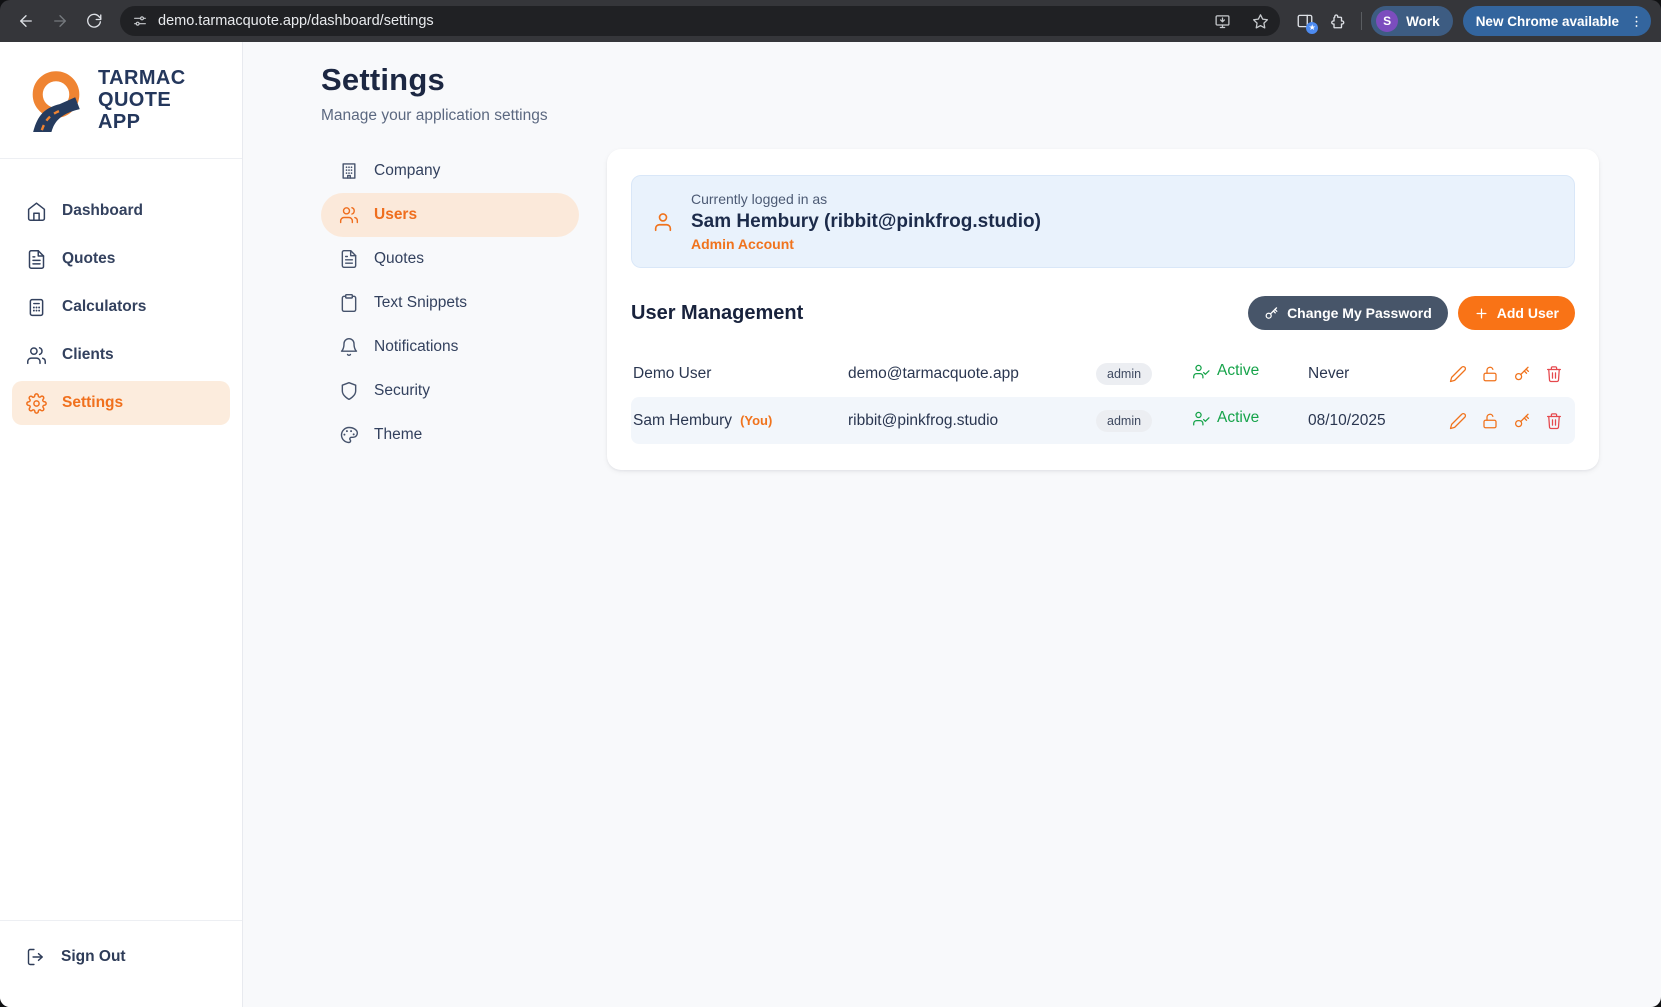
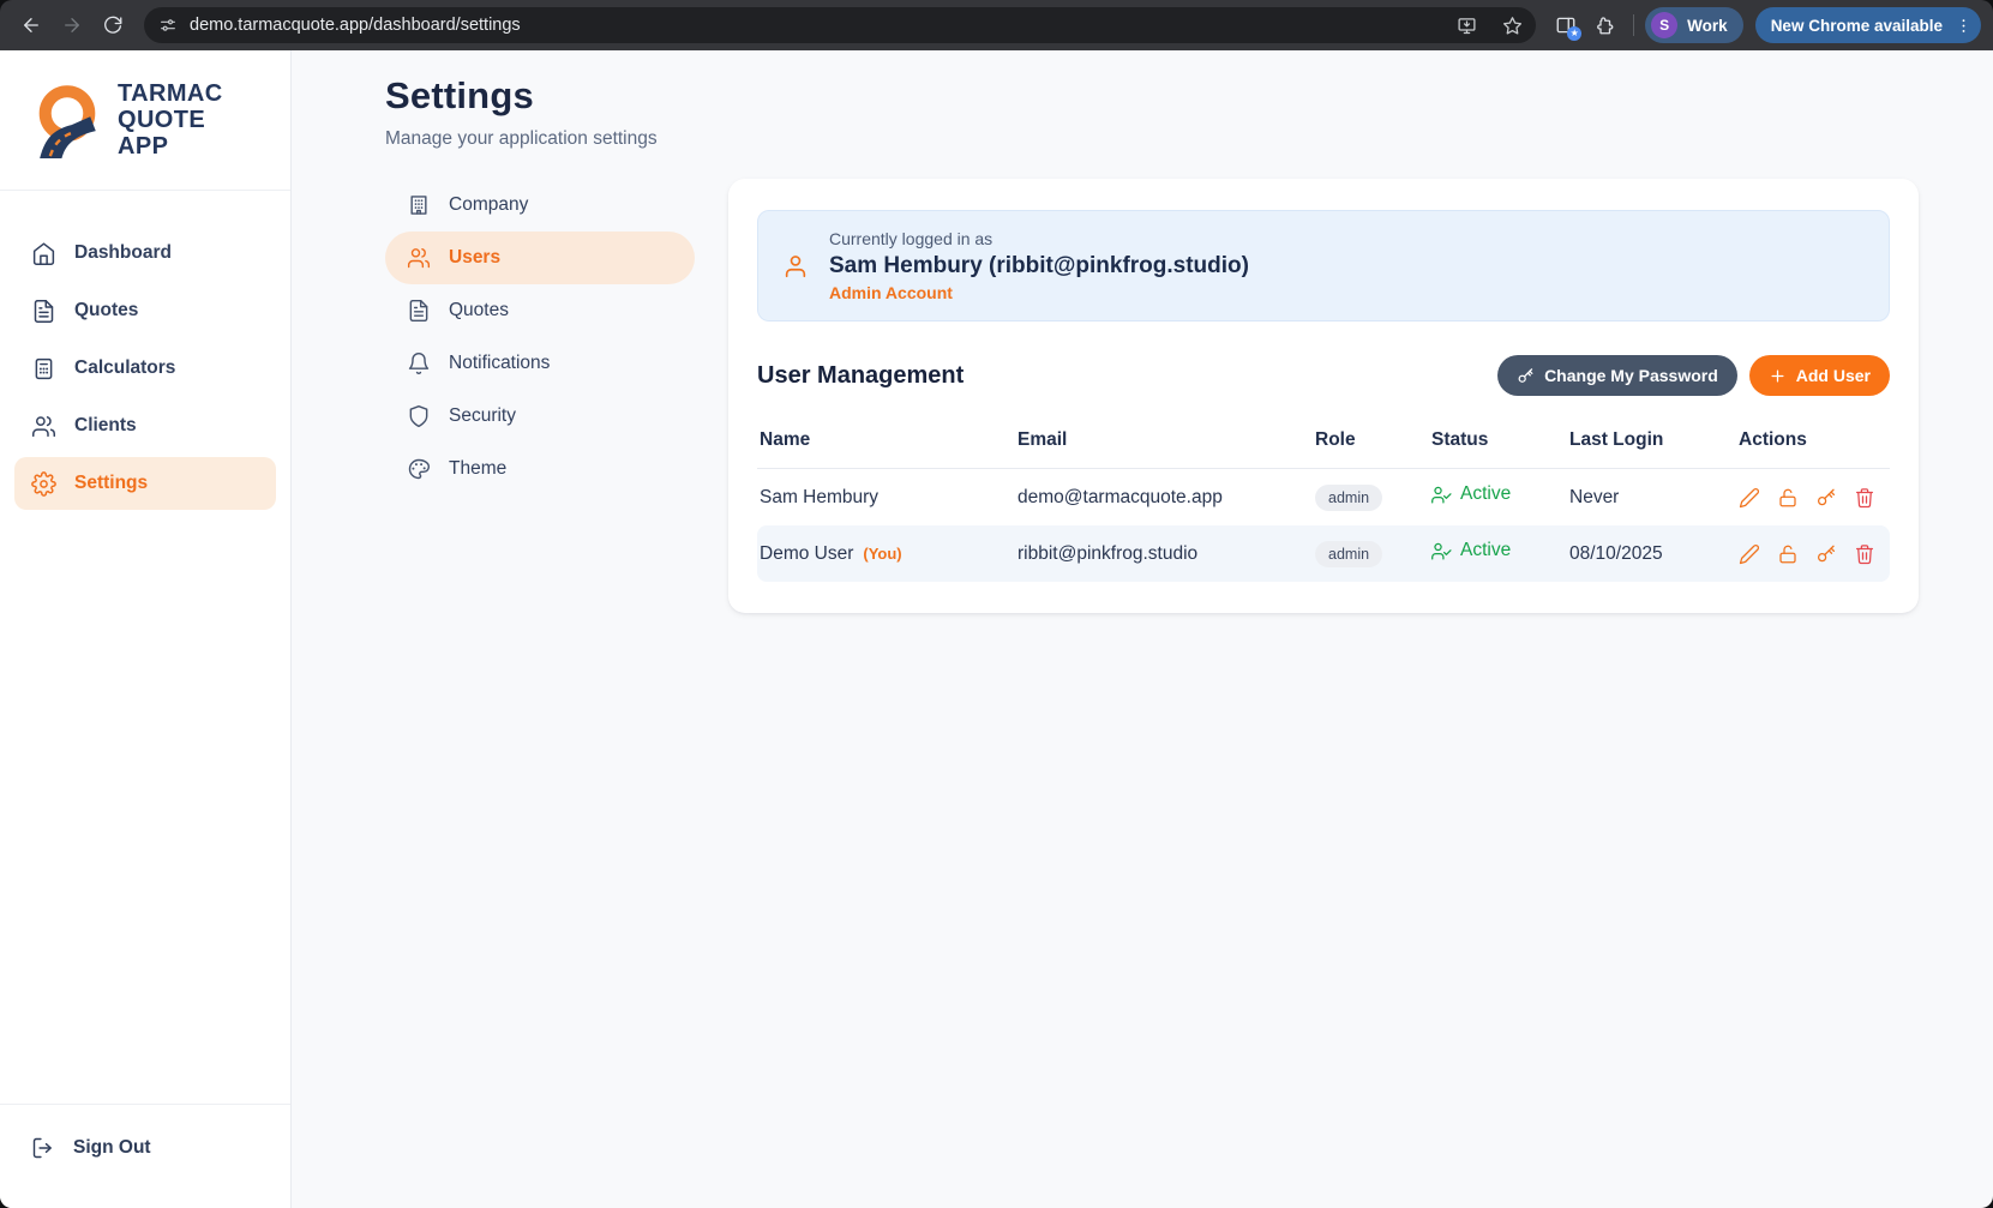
  demo.tarmacquote.app/dashboard/settings
  ★
  S
  Work
  New Chrome available
  TARMAC
  QUOTE
  APP
  Dashboard
  Quotes
  Calculators
  Clients
  Settings
  Sign Out
  Settings
  Manage your application settings
  Company
  Users
  Quotes
- Text Snippets
  Notifications
  Security
  Theme
  Currently logged in as
  Sam Hembury (ribbit@pinkfrog.studio)
  Admin Account
  User Management
  Change My Password
  Add User
+ Name
+ Email
+ Role
+ Status
+ Last Login
+ Actions
- Demo User
+ Sam Hembury
  demo@tarmacquote.app
  admin
  Active
  Never
- Sam Hembury
+ Demo User
  (You)
  ribbit@pinkfrog.studio
  admin
  Active
  08/10/2025
